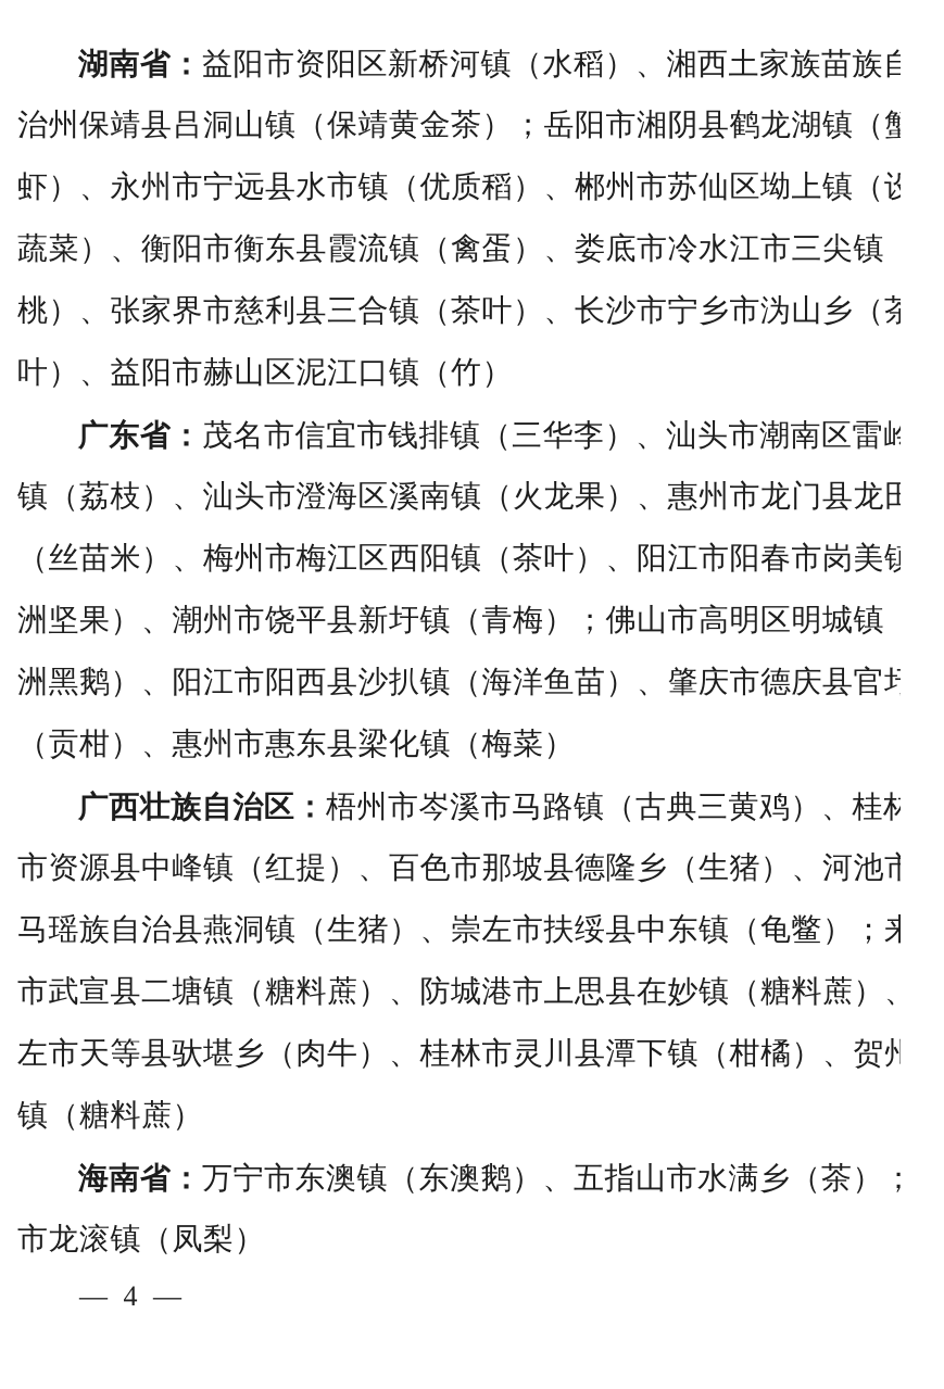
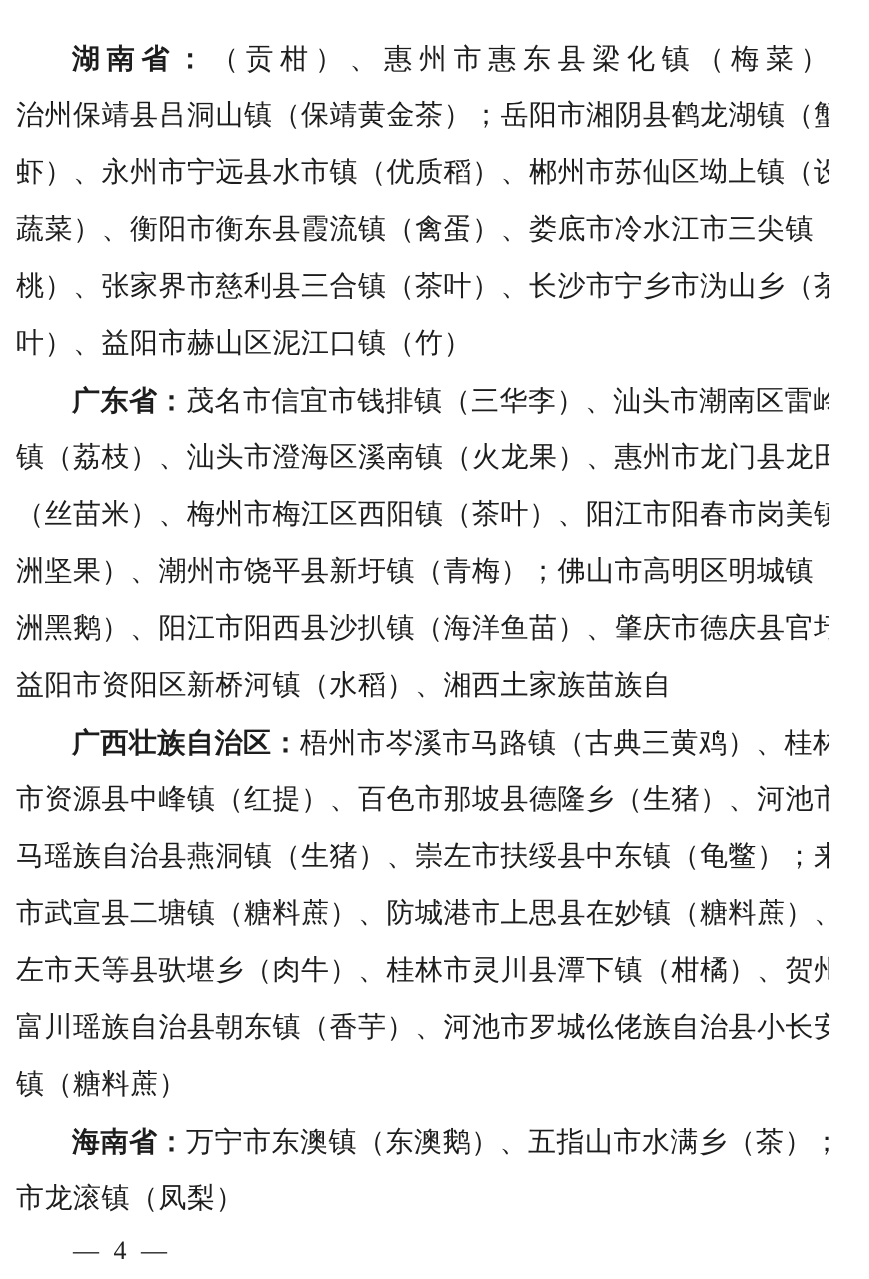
- 湖南省：益阳市资阳区新桥河镇（水稻）、湘西土家族苗族自
+ 湖南省：（贡柑）、惠州市惠东县梁化镇（梅菜）
  治州保靖县吕洞山镇（保靖黄金茶）；岳阳市湘阴县鹤龙湖镇（蟹
  虾）、永州市宁远县水市镇（优质稻）、郴州市苏仙区坳上镇（设
  蔬菜）、衡阳市衡东县霞流镇（禽蛋）、娄底市冷水江市三尖镇（
  桃）、张家界市慈利县三合镇（茶叶）、长沙市宁乡市沩山乡（茶
  叶）、益阳市赫山区泥江口镇（竹）
  广东省：茂名市信宜市钱排镇（三华李）、汕头市潮南区雷岭
  镇（荔枝）、汕头市澄海区溪南镇（火龙果）、惠州市龙门县龙田
  （丝苗米）、梅州市梅江区西阳镇（茶叶）、阳江市阳春市岗美镇
  洲坚果）、潮州市饶平县新圩镇（青梅）；佛山市高明区明城镇（
  洲黑鹅）、阳江市阳西县沙扒镇（海洋鱼苗）、肇庆市德庆县官圩
- （贡柑）、惠州市惠东县梁化镇（梅菜）
+ 益阳市资阳区新桥河镇（水稻）、湘西土家族苗族自
  广西壮族自治区：梧州市岑溪市马路镇（古典三黄鸡）、桂林
  市资源县中峰镇（红提）、百色市那坡县德隆乡（生猪）、河池市
  马瑶族自治县燕洞镇（生猪）、崇左市扶绥县中东镇（龟鳖）；来
  市武宣县二塘镇（糖料蔗）、防城港市上思县在妙镇（糖料蔗）、
  左市天等县驮堪乡（肉牛）、桂林市灵川县潭下镇（柑橘）、贺州
+ 富川瑶族自治县朝东镇（香芋）、河池市罗城仫佬族自治县小长安
  镇（糖料蔗）
  海南省：万宁市东澳镇（东澳鹅）、五指山市水满乡（茶）；
  市龙滚镇（凤梨）
  — 4 —
